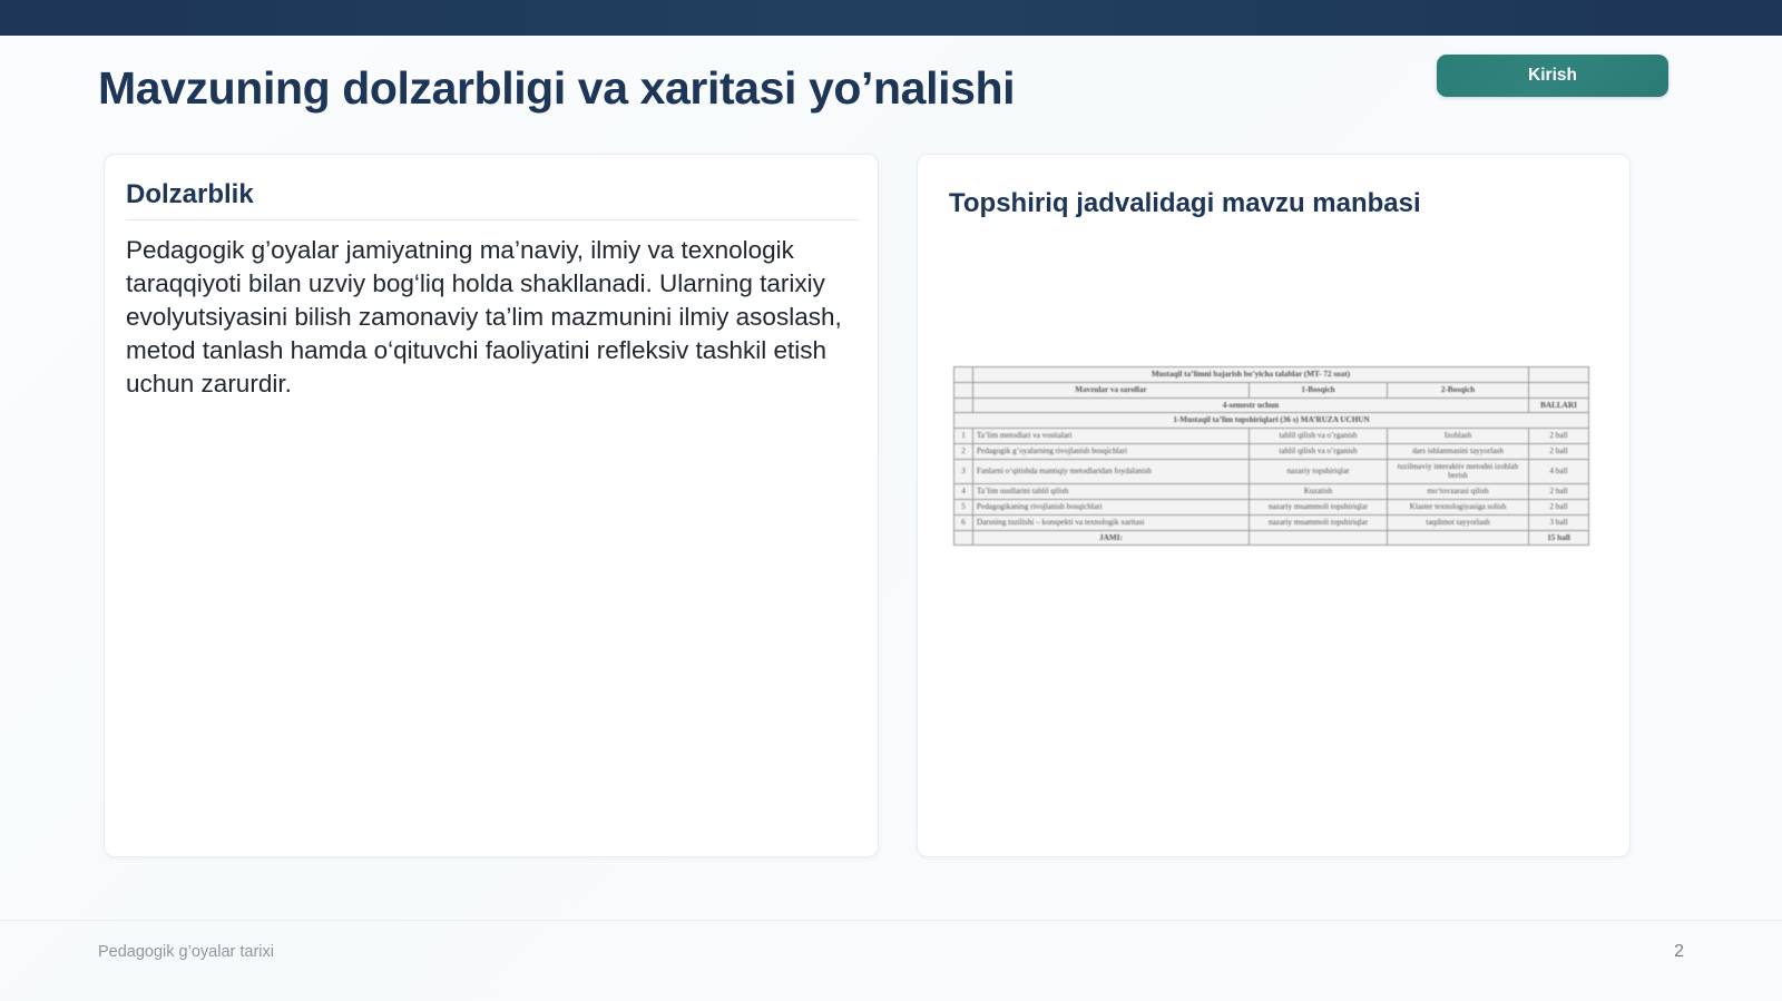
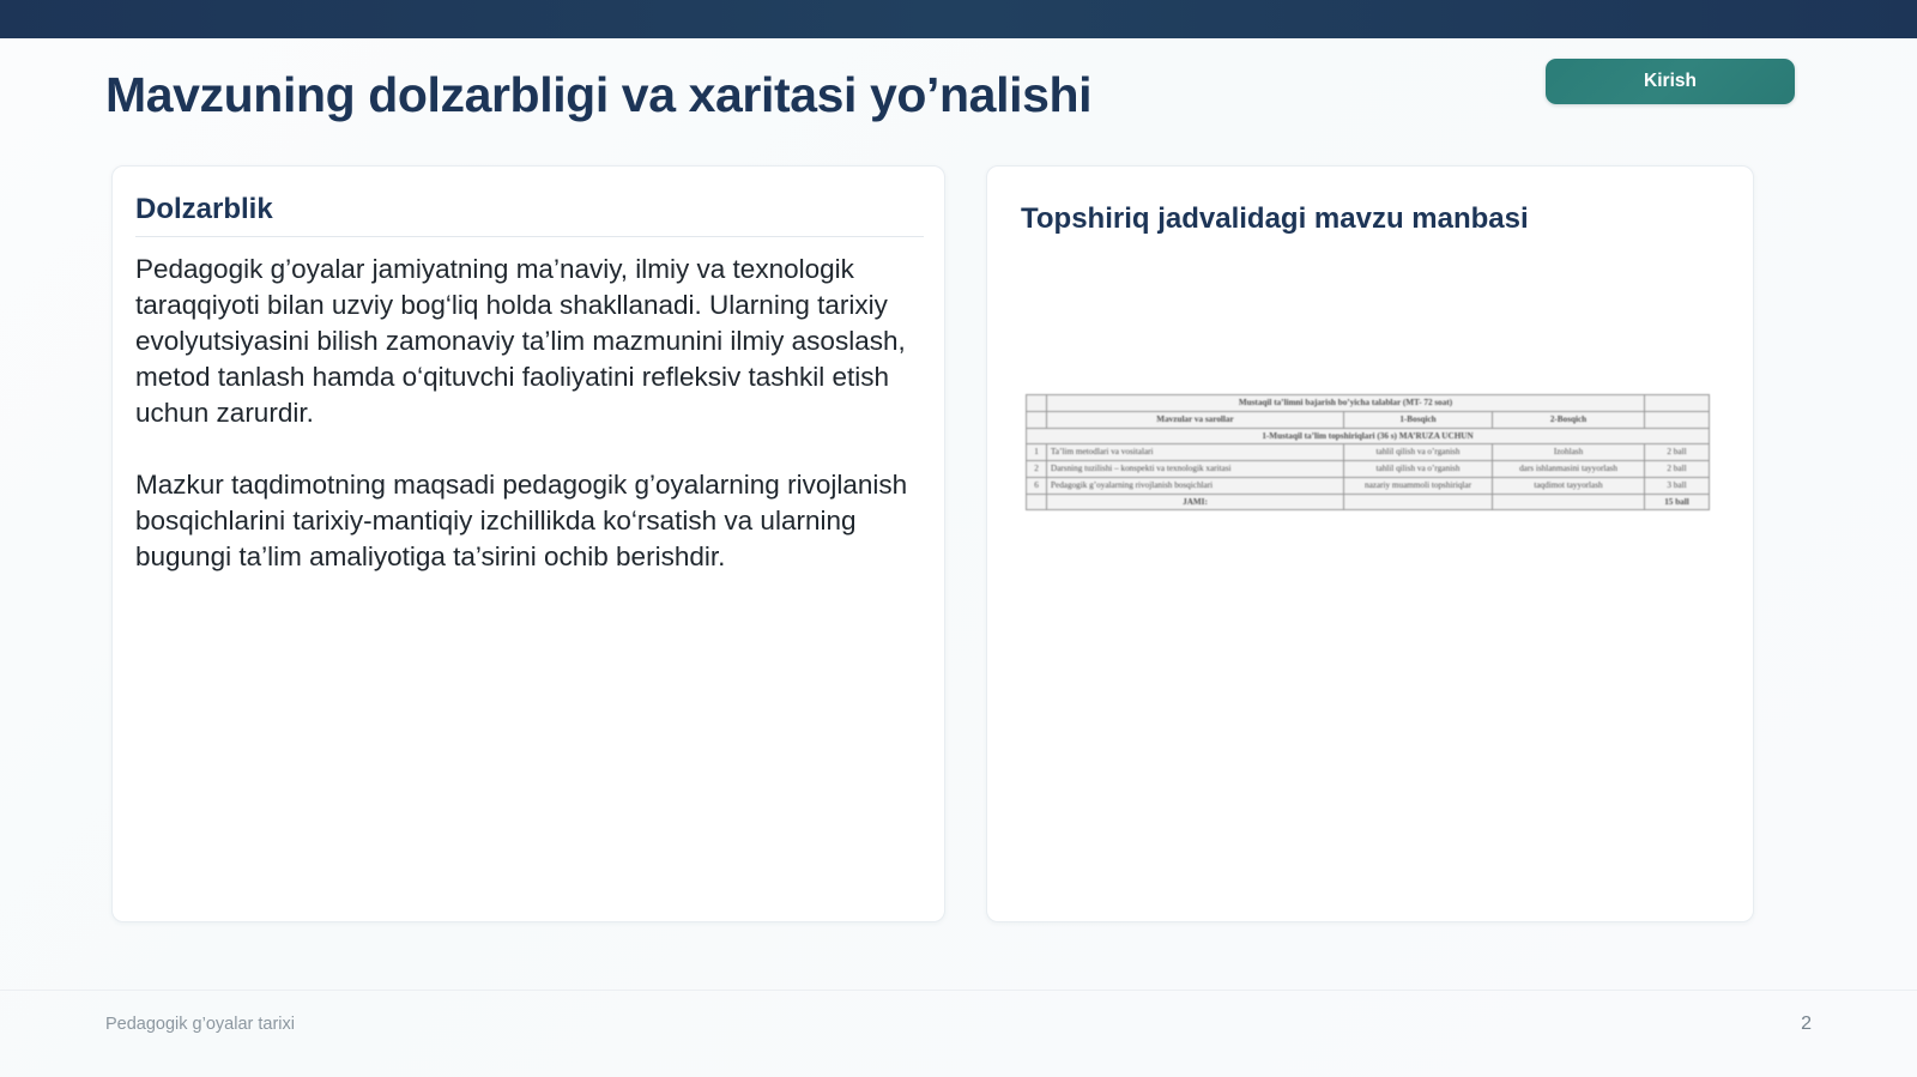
  Mavzuning dolzarbligi va xaritasi yo’nalishi
  Kirish
  Dolzarblik
  Pedagogik g’oyalar jamiyatning ma’naviy, ilmiy va texnologik taraqqiyoti bilan uzviy bog‘liq holda shakllanadi. Ularning tarixiy evolyutsiyasini bilish zamonaviy ta’lim mazmunini ilmiy asoslash, metod tanlash hamda o‘qituvchi faoliyatini refleksiv tashkil etish uchun zarurdir.
+ Mazkur taqdimotning maqsadi pedagogik g’oyalarning rivojlanish bosqichlarini tarixiy-mantiqiy izchillikda ko‘rsatish va ularning bugungi ta’lim amaliyotiga ta’sirini ochib berishdir.
  Topshiriq jadvalidagi mavzu manbasi
  	Mustaqil ta’limni bajarish bo’yicha talablar (MT- 72 soat)
  	Mavzular va sarollar	1-Bosqich	2-Bosqich
- 	4-semestr uchun	BALLARI
  1-Mustaqil ta’lim topshiriqlari (36 s) MA’RUZA UCHUN
  1	Ta’lim metodlari va vositalari	tahlil qilish va o’rganish	Izohlash	2 ball
- 2	Pedagogik g’oyalarning rivojlanish bosqichlari	tahlil qilish va o’rganish	dars ishlanmasini tayyorlash	2 ball
+ 2	Darsning tuzilishi – konspekti va texnologik xaritasi	tahlil qilish va o’rganish	dars ishlanmasini tayyorlash	2 ball
- 3	Fanlarni o‘qitishda mantiqiy metodlaridan foydalanish	nazariy topshiriqlar	tuzilmaviy interaktiv metodni izohlab berish	4 ball
- 4	Ta’lim usullarini tahlil qilish	Kuzatish	mo‘tovzarasi qilish	2 ball
- 5	Pedagogikaning rivojlanish bosqichlari	nazariy muammoli topshiriqlar	Klaster texnologiyasiga solish	2 ball
- 6	Darsning tuzilishi – konspekti va texnologik xaritasi	nazariy muammoli topshiriqlar	taqdimot tayyorlash	3 ball
+ 6	Pedagogik g’oyalarning rivojlanish bosqichlari	nazariy muammoli topshiriqlar	taqdimot tayyorlash	3 ball
  	JAMI:			15 ball
  Pedagogik g’oyalar tarixi
  2
